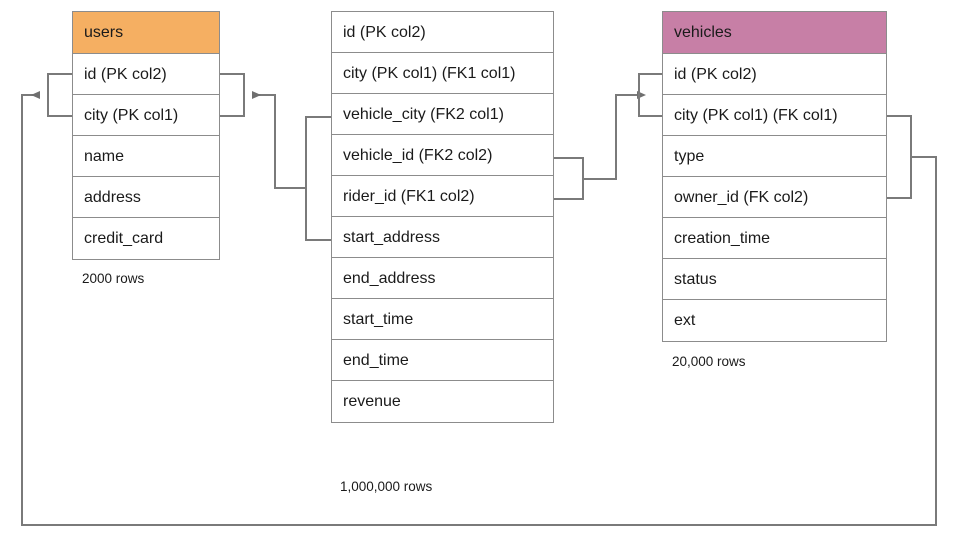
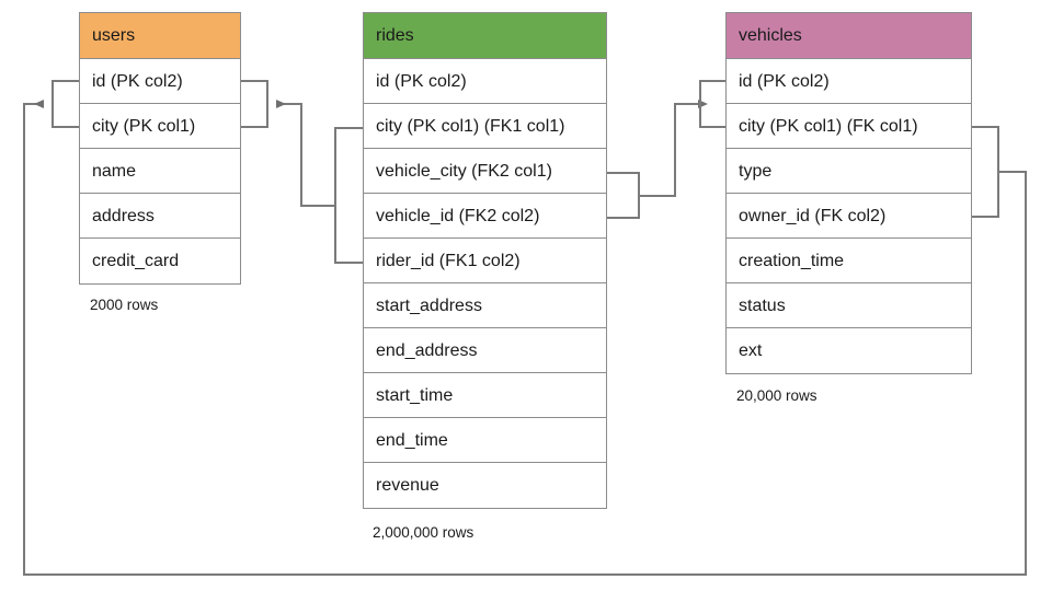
  users
  id (PK col2)
  city (PK col1)
  name
  address
  credit_card
  2000 rows
+ rides
  id (PK col2)
  city (PK col1) (FK1 col1)
  vehicle_city (FK2 col1)
  vehicle_id (FK2 col2)
  rider_id (FK1 col2)
  start_address
  end_address
  start_time
  end_time
  revenue
- 1,000,000 rows
+ 2,000,000 rows
  vehicles
  id (PK col2)
  city (PK col1) (FK col1)
  type
  owner_id (FK col2)
  creation_time
  status
  ext
  20,000 rows
